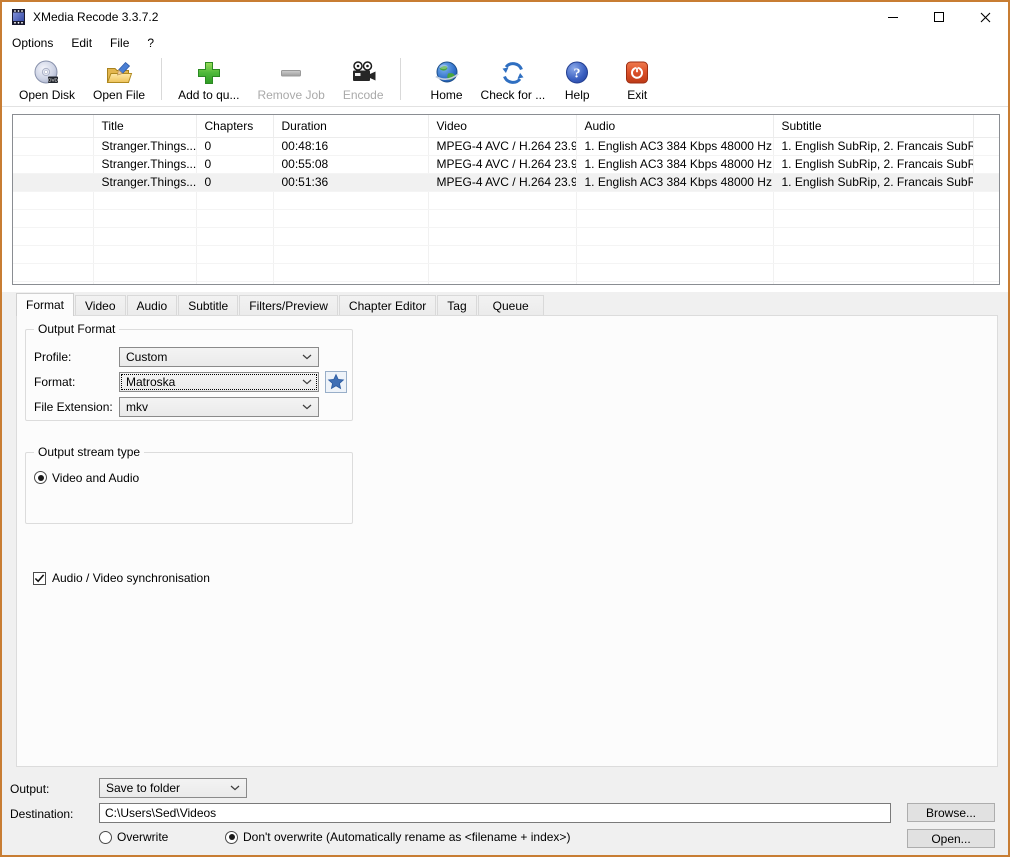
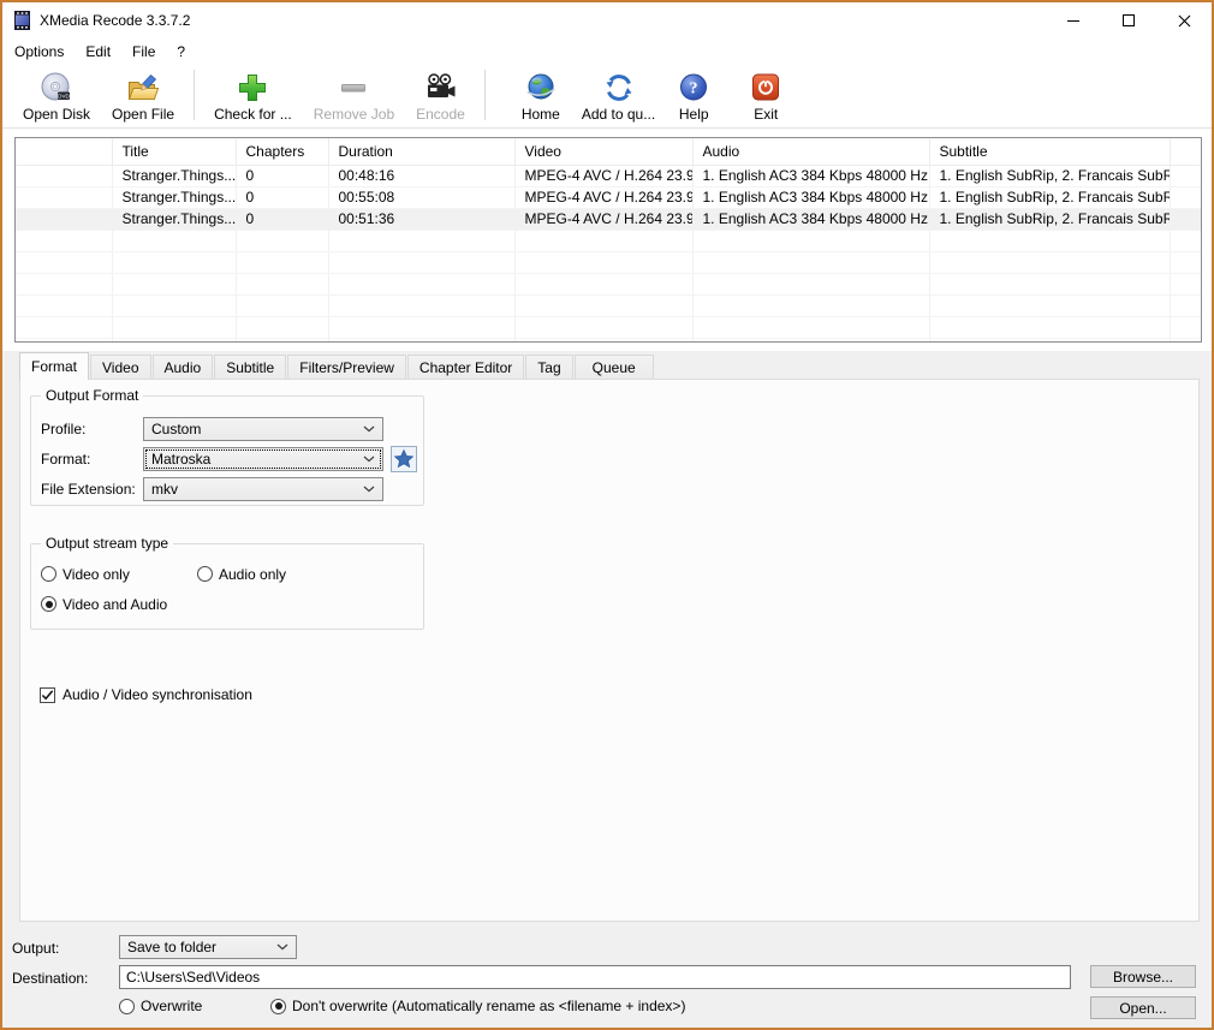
  XMedia Recode 3.3.7.2
  Options
  Edit
  File
  ?
  Open Disk
  Open File
- Add to qu...
+ Check for ...
  Remove Job
  Encode
  Home
- Check for ...
+ Add to qu...
  ?
  Help
  Exit
  	Title	Chapters	Duration	Video	Audio	Subtitle
  	Stranger.Things...	0	00:48:16	MPEG-4 AVC / H.264 23.9	1. English AC3 384 Kbps 48000 Hz	1. English SubRip, 2. Francais SubR
  	Stranger.Things...	0	00:55:08	MPEG-4 AVC / H.264 23.9	1. English AC3 384 Kbps 48000 Hz	1. English SubRip, 2. Francais SubR
  	Stranger.Things...	0	00:51:36	MPEG-4 AVC / H.264 23.9	1. English AC3 384 Kbps 48000 Hz	1. English SubRip, 2. Francais SubR
  Format
  Video
  Audio
  Subtitle
  Filters/Preview
  Chapter Editor
  Tag
  Queue
  Output Format
  Profile:
  Custom
  Format:
  Matroska
  File Extension:
  mkv
  Output stream type
+ Video only
+ Audio only
  Video and Audio
  Audio / Video synchronisation
  Output:
  Save to folder
  Destination:
  C:\Users\Sed\Videos
  Browse...
  Overwrite
  Don't overwrite (Automatically rename as <filename + index>)
  Open...
